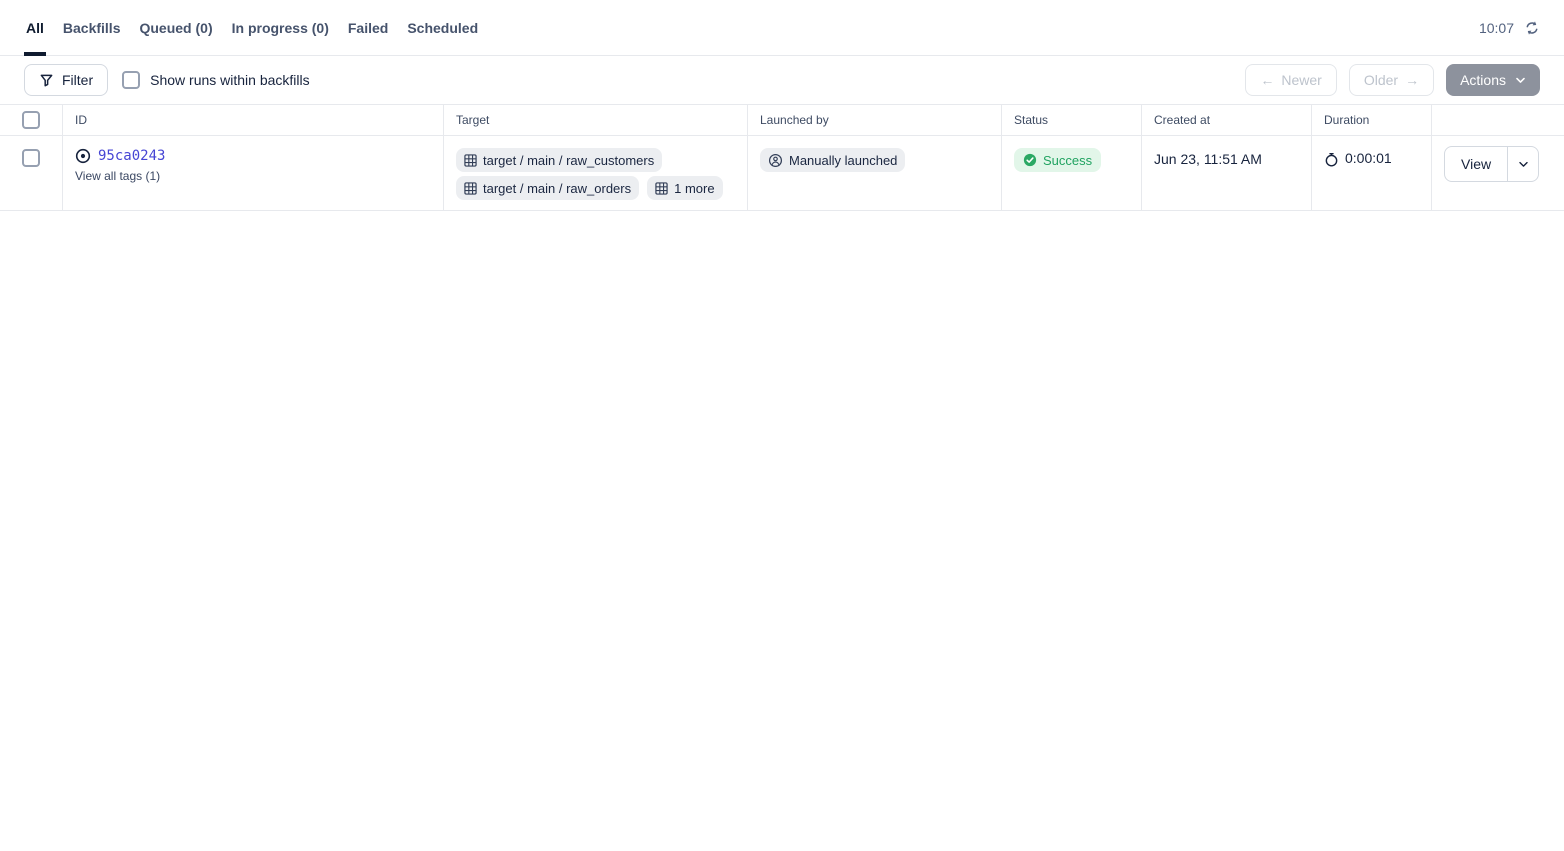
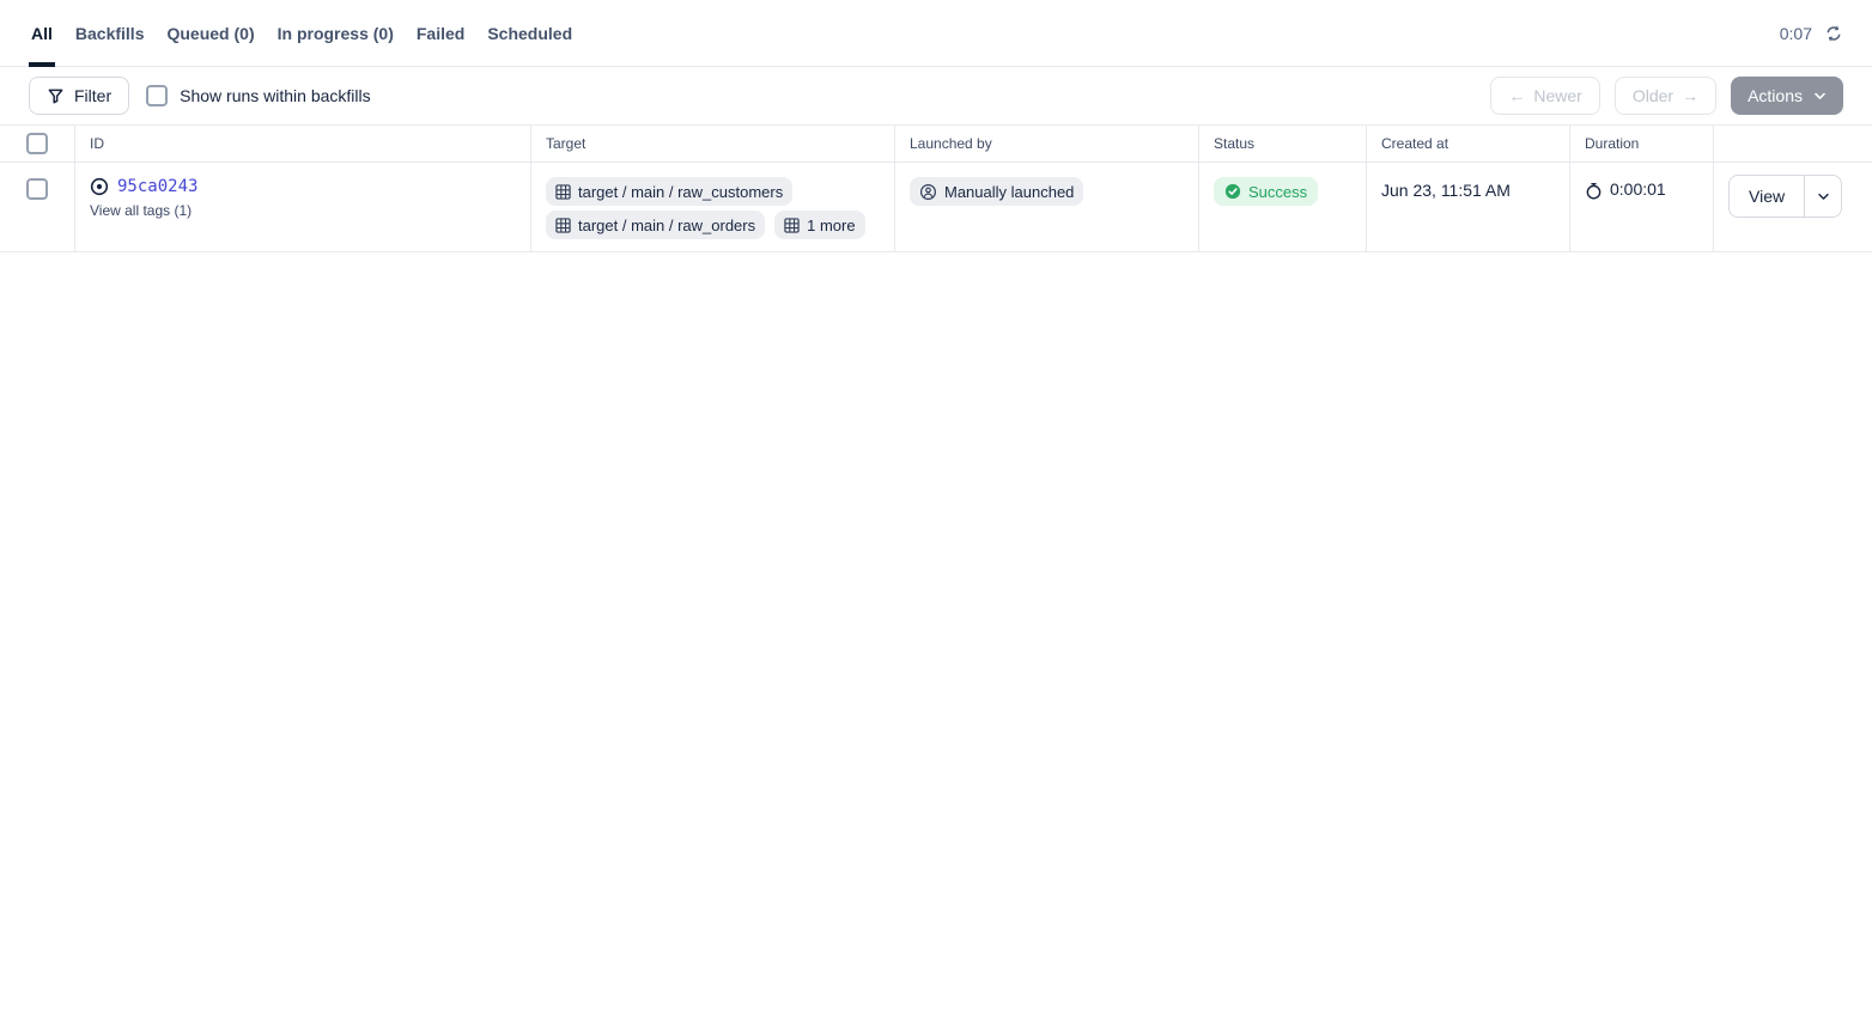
  All
  Backfills
  Queued (0)
  In progress (0)
  Failed
  Scheduled
- 10:07
+ 0:07
  Filter
  Show runs within backfills
  ←
  Newer
  Older
  →
  Actions
  ID
  Target
  Launched by
  Status
  Created at
  Duration
  95ca0243
  View all tags (1)
  target / main / raw_customers
  target / main / raw_orders
  1 more
  Manually launched
  Success
  Jun 23, 11:51 AM
  0:00:01
  View
